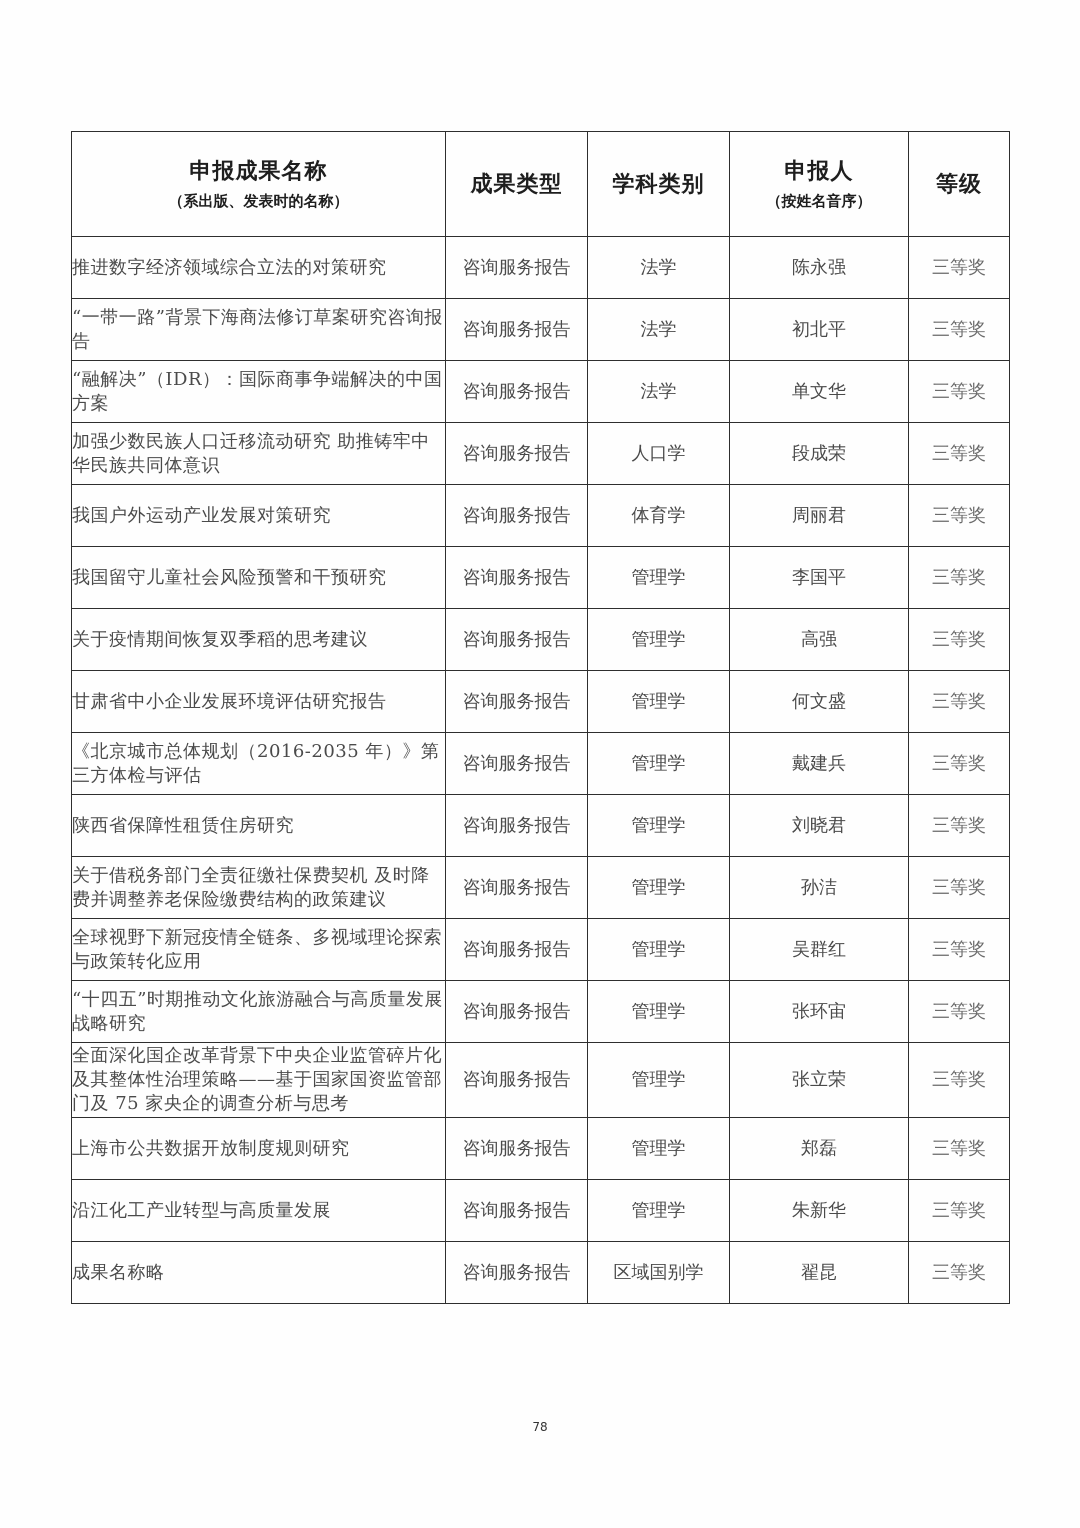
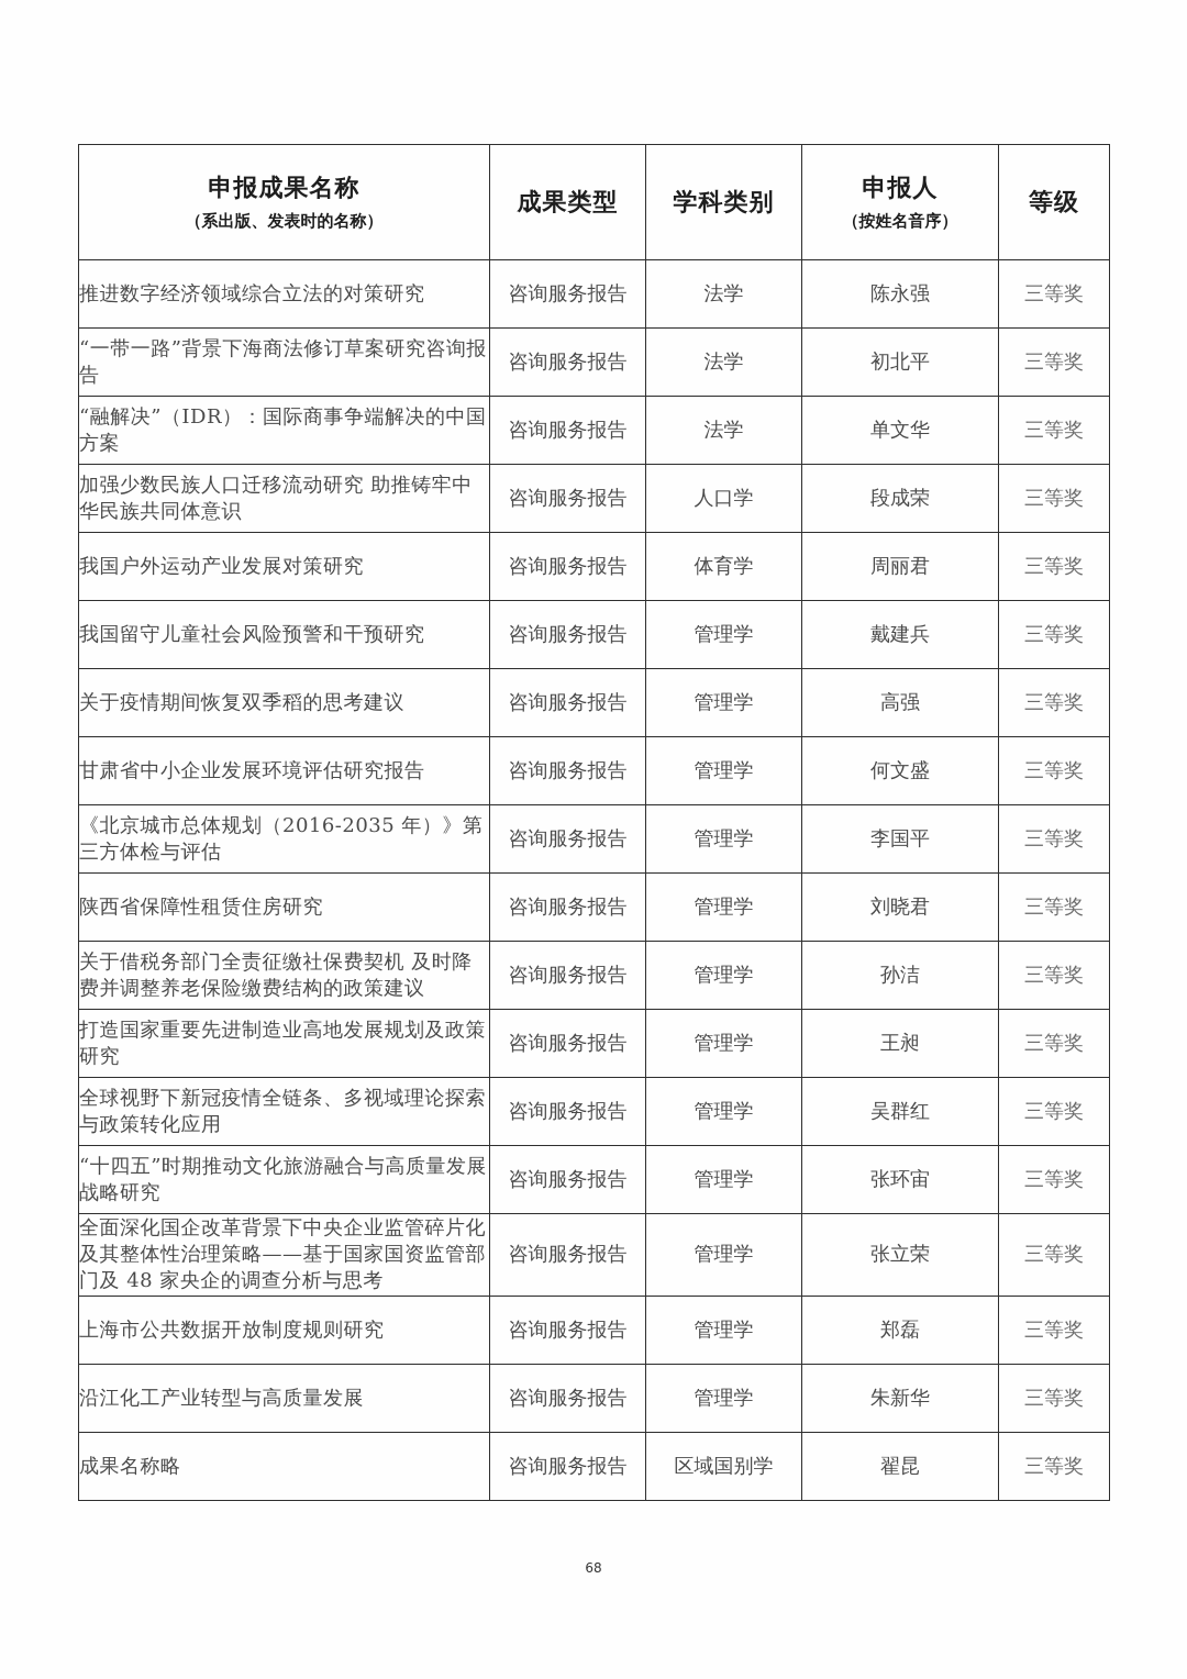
  申报成果名称 （系出版、发表时的名称）	成果类型	学科类别	申报人 （按姓名音序）	等级
  推进数字经济领域综合立法的对策研究	咨询服务报告	法学	陈永强	三等奖
  “一带一路”背景下海商法修订草案研究咨询报告	咨询服务报告	法学	初北平	三等奖
  “融解决”（IDR）：国际商事争端解决的中国方案	咨询服务报告	法学	单文华	三等奖
  加强少数民族人口迁移流动研究 助推铸牢中华民族共同体意识	咨询服务报告	人口学	段成荣	三等奖
  我国户外运动产业发展对策研究	咨询服务报告	体育学	周丽君	三等奖
- 我国留守儿童社会风险预警和干预研究	咨询服务报告	管理学	李国平	三等奖
+ 我国留守儿童社会风险预警和干预研究	咨询服务报告	管理学	戴建兵	三等奖
  关于疫情期间恢复双季稻的思考建议	咨询服务报告	管理学	高强	三等奖
  甘肃省中小企业发展环境评估研究报告	咨询服务报告	管理学	何文盛	三等奖
- 《北京城市总体规划（2016-2035 年）》第三方体检与评估	咨询服务报告	管理学	戴建兵	三等奖
+ 《北京城市总体规划（2016-2035 年）》第三方体检与评估	咨询服务报告	管理学	李国平	三等奖
  陕西省保障性租赁住房研究	咨询服务报告	管理学	刘晓君	三等奖
  关于借税务部门全责征缴社保费契机 及时降费并调整养老保险缴费结构的政策建议	咨询服务报告	管理学	孙洁	三等奖
+ 打造国家重要先进制造业高地发展规划及政策研究	咨询服务报告	管理学	王昶	三等奖
  全球视野下新冠疫情全链条、多视域理论探索与政策转化应用	咨询服务报告	管理学	吴群红	三等奖
  “十四五”时期推动文化旅游融合与高质量发展战略研究	咨询服务报告	管理学	张环宙	三等奖
- 全面深化国企改革背景下中央企业监管碎片化及其整体性治理策略——基于国家国资监管部门及 75 家央企的调查分析与思考	咨询服务报告	管理学	张立荣	三等奖
+ 全面深化国企改革背景下中央企业监管碎片化及其整体性治理策略——基于国家国资监管部门及 48 家央企的调查分析与思考	咨询服务报告	管理学	张立荣	三等奖
  上海市公共数据开放制度规则研究	咨询服务报告	管理学	郑磊	三等奖
  沿江化工产业转型与高质量发展	咨询服务报告	管理学	朱新华	三等奖
  成果名称略	咨询服务报告	区域国别学	翟昆	三等奖
- 78
+ 68
